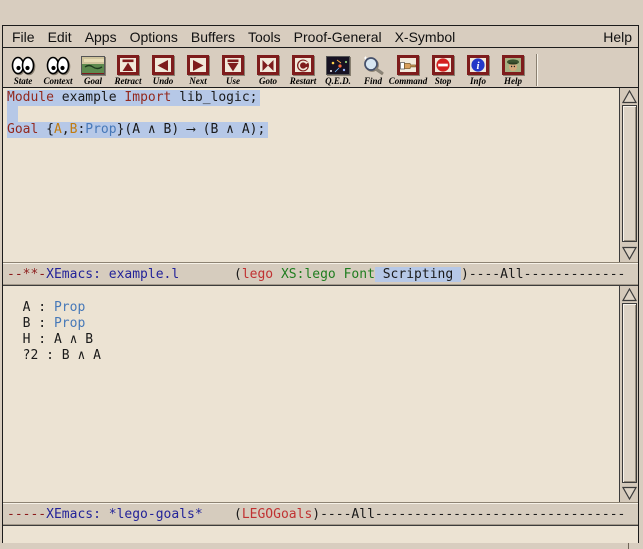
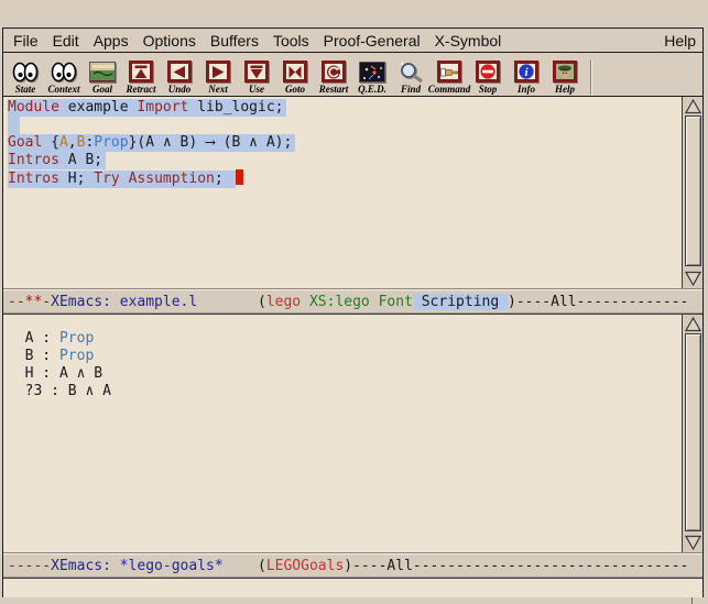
  File
  Edit
  Apps
  Options
  Buffers
  Tools
  Proof-General
  X-Symbol
  Help
  State
  Context
  Goal
  Retract
  Undo
  Next
  Use
  Goto
  Restart
  Q.E.D.
  Find
  Command
  Stop
  i
  Info
  Help
  Module example Import lib_logic;
  Goal {A,B:Prop}(A ∧ B) ⟶ (B ∧ A);
+ Intros A B;
+ Intros H; Try Assumption;
  --**-XEmacs: example.l (lego XS:lego Font Scripting )----All-------------
  A : Prop
  B : Prop
  H : A ∧ B
- ?2 : B ∧ A
+ ?3 : B ∧ A
  -----XEmacs: *lego-goals* (LEGOGoals)----All--------------------------------
